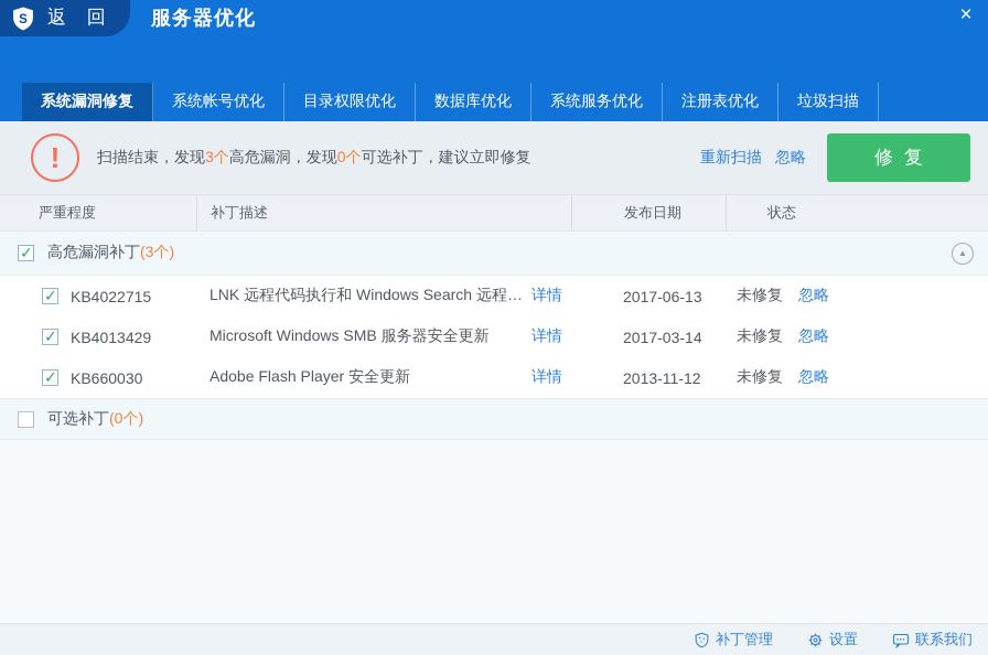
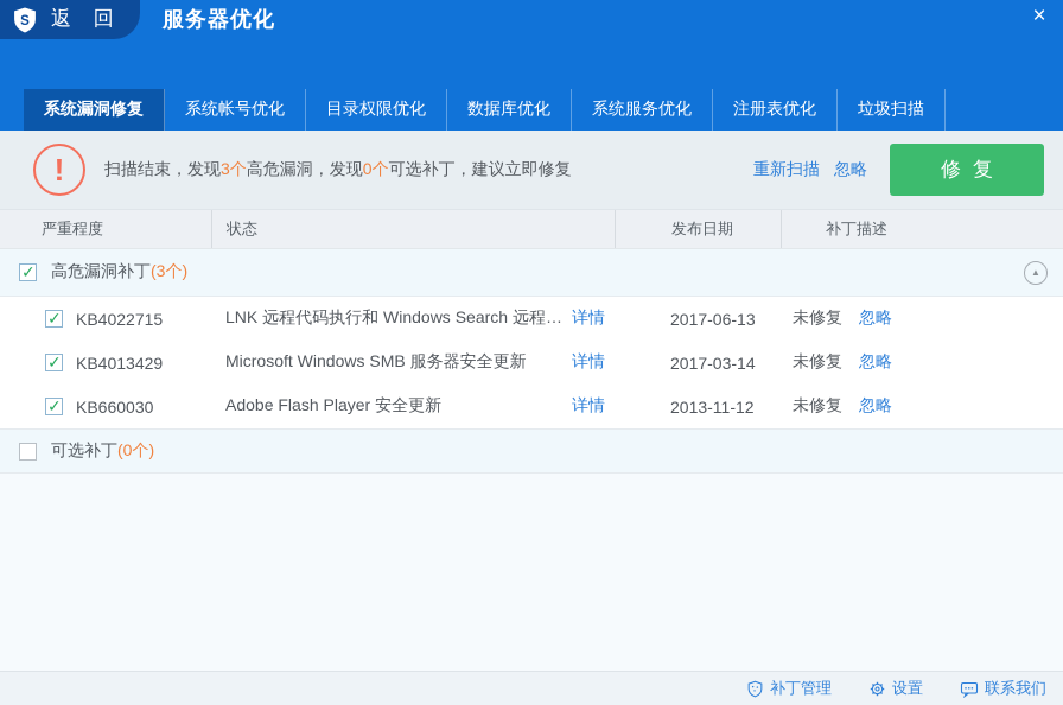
  S
  返 回
  服务器优化
  ×
  系统漏洞修复
  系统帐号优化
  目录权限优化
  数据库优化
  系统服务优化
  注册表优化
  垃圾扫描
  !
  扫描结束，发现3个高危漏洞，发现0个可选补丁，建议立即修复
  重新扫描
  忽略
  修复
  严重程度
- 补丁描述
+ 状态
  发布日期
- 状态
+ 补丁描述
  高危漏洞补丁
  (3个)
  ▲
  KB4022715
  LNK 远程代码执行和 Windows Search 远程代
  详情
  2017-06-13
  未修复
  忽略
  KB4013429
  Microsoft Windows SMB 服务器安全更新
  详情
  2017-03-14
  未修复
  忽略
  KB660030
  Adobe Flash Player 安全更新
  详情
  2013-11-12
  未修复
  忽略
  可选补丁
  (0个)
  补丁管理
  设置
  联系我们
